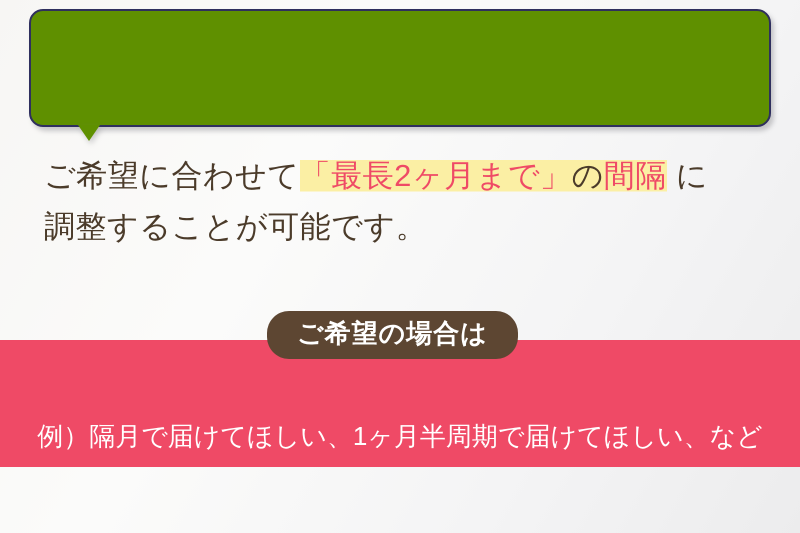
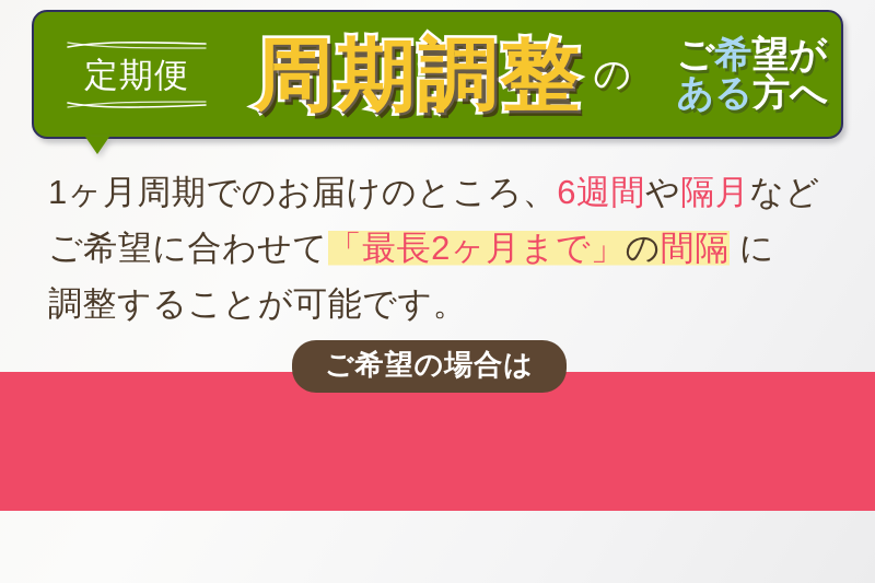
+ 定期便
+ 周期調整
+ の
+ ご希望が
+ ある方へ
+ 1ヶ月周期でのお届けのところ、6週間や隔月など
  ご希望に合わせて「最長2ヶ月まで」の間隔 に
  調整することが可能です。
  ご希望の場合は
- 例）隔月で届けてほしい、1ヶ月半周期で届けてほしい、など
